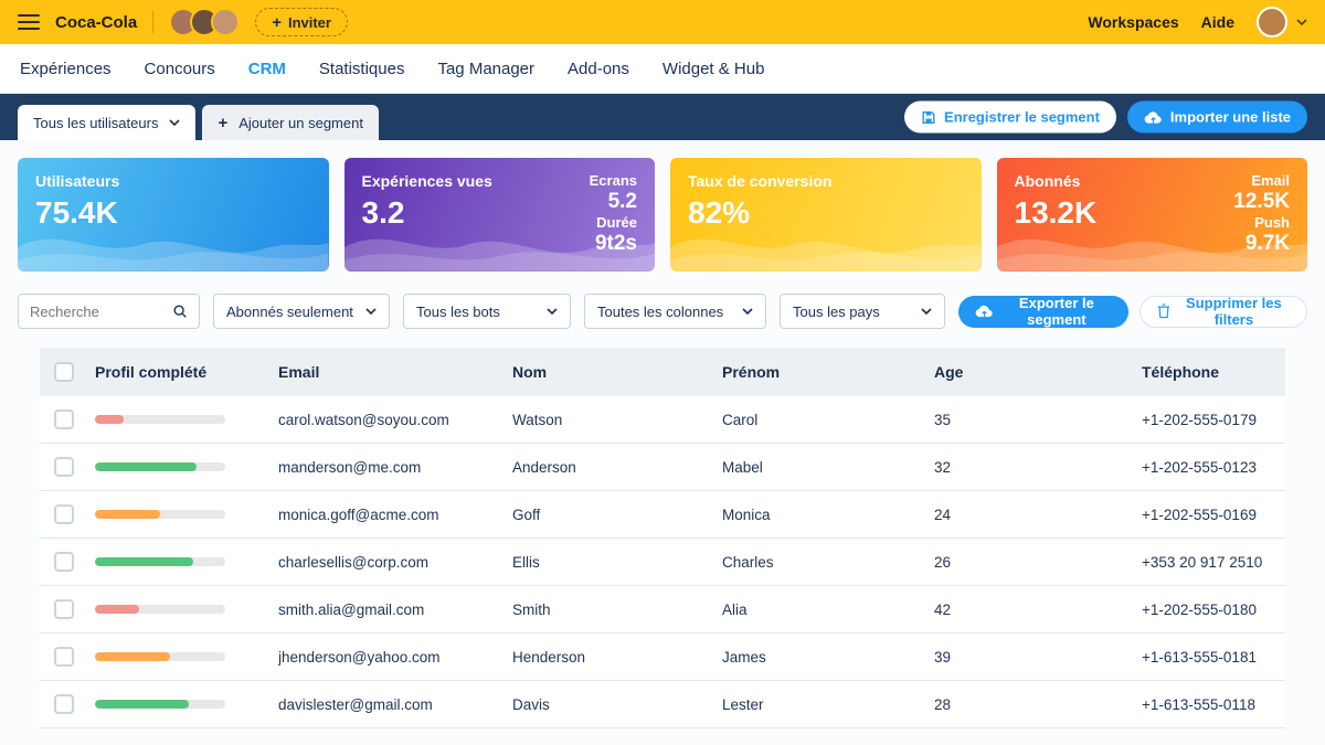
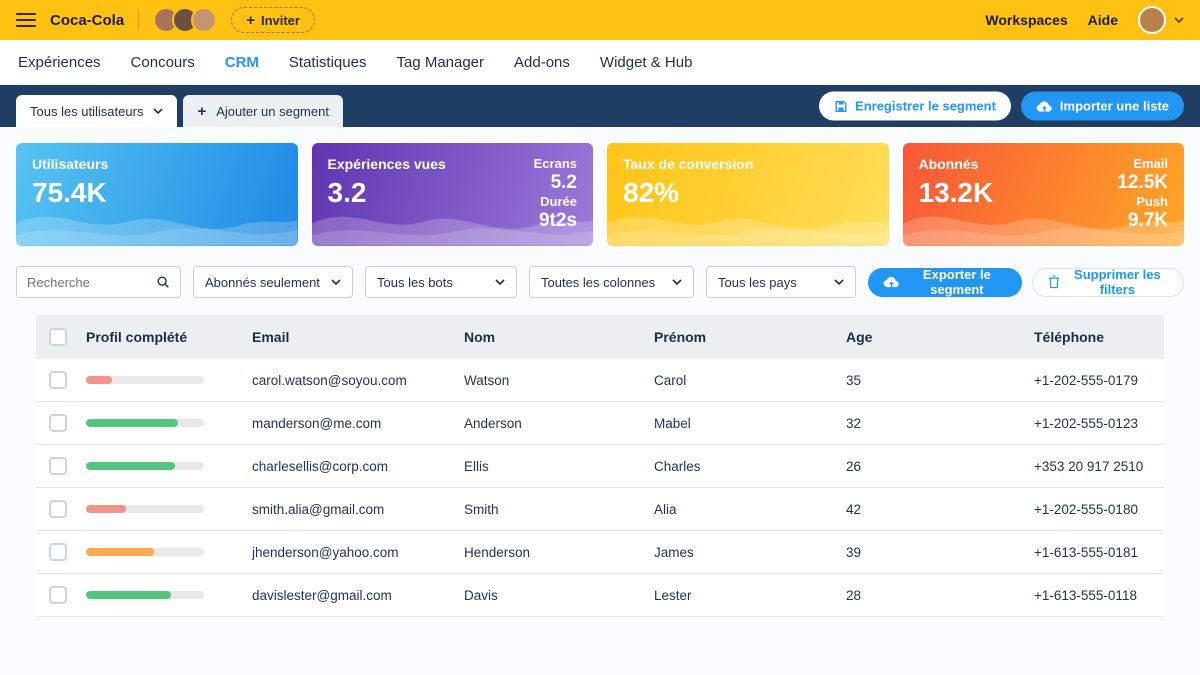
  Coca-Cola
  +
  Inviter
  Workspaces
  Aide
  Expériences
  Concours
  CRM
  Statistiques
  Tag Manager
  Add-ons
  Widget & Hub
  Tous les utilisateurs
  +
  Ajouter un segment
  Enregistrer le segment
  Importer une liste
  Utilisateurs
  75.4K
  Expériences vues
  3.2
  Ecrans
  5.2
  Durée
  9t2s
  Taux de conversion
  82%
  Abonnés
  13.2K
  Email
  12.5K
  Push
  9.7K
  Recherche
  Abonnés seulement
  Tous les bots
  Toutes les colonnes
  Tous les pays
  Exporter le segment
  Supprimer les filters
  Profil complété
  Email
  Nom
  Prénom
  Age
  Téléphone
  carol.watson@soyou.com
  Watson
  Carol
  35
  +1-202-555-0179
  manderson@me.com
  Anderson
  Mabel
  32
  +1-202-555-0123
- monica.goff@acme.com
- Goff
- Monica
- 24
- +1-202-555-0169
  charlesellis@corp.com
  Ellis
  Charles
  26
  +353 20 917 2510
  smith.alia@gmail.com
  Smith
  Alia
  42
  +1-202-555-0180
  jhenderson@yahoo.com
  Henderson
  James
  39
  +1-613-555-0181
  davislester@gmail.com
  Davis
  Lester
  28
  +1-613-555-0118
